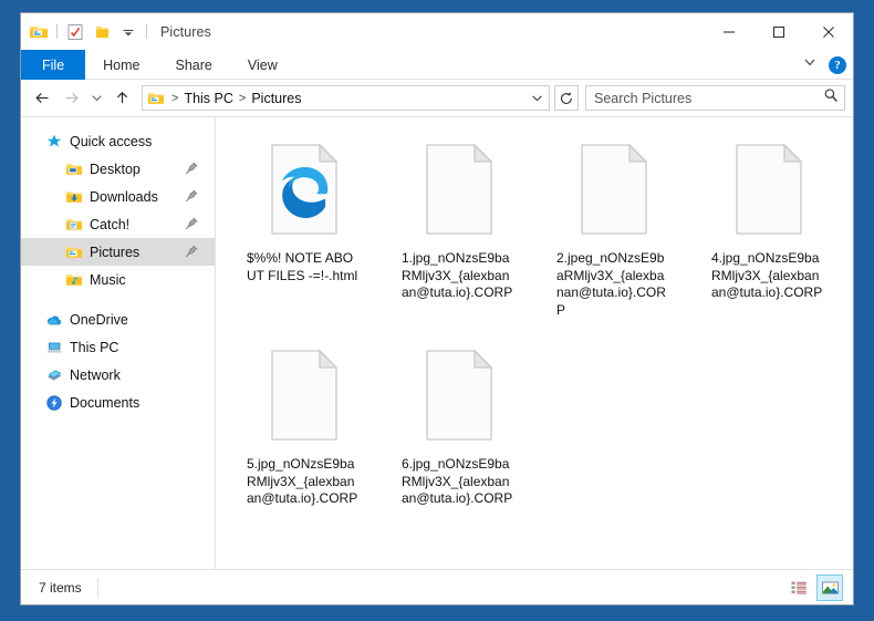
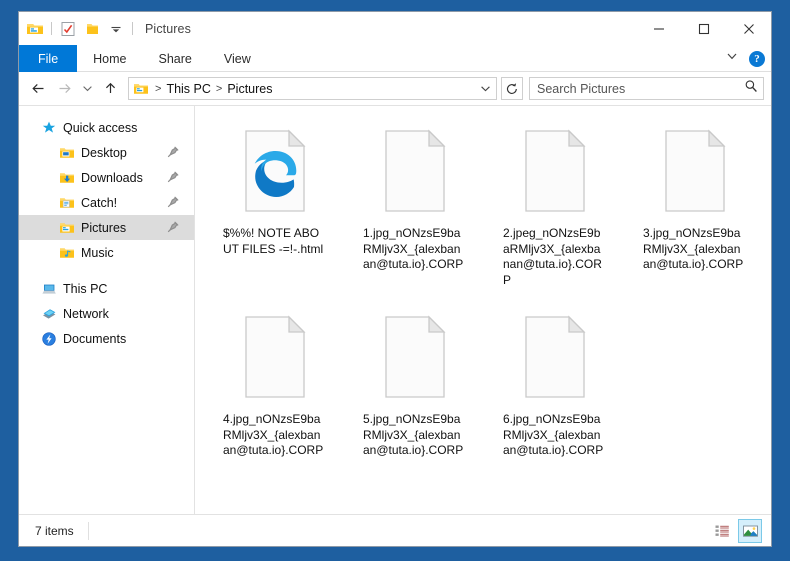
  Pictures
  File
  Home
  Share
  View
  ?
  >
  This PC
  >
  Pictures
  Search Pictures
  Quick access
  Desktop
  Downloads
  Catch!
  Pictures
  Music
- OneDrive
  This PC
  Network
  Documents
  $%%! NOTE ABOUT FILES -=!-.html
  1.jpg_nONzsE9baRMljv3X_{alexbanan@tuta.io}.CORP
  2.jpeg_nONzsE9baRMljv3X_{alexbanan@tuta.io}.CORP
+ 3.jpg_nONzsE9baRMljv3X_{alexbanan@tuta.io}.CORP
  4.jpg_nONzsE9baRMljv3X_{alexbanan@tuta.io}.CORP
  5.jpg_nONzsE9baRMljv3X_{alexbanan@tuta.io}.CORP
  6.jpg_nONzsE9baRMljv3X_{alexbanan@tuta.io}.CORP
  7 items
